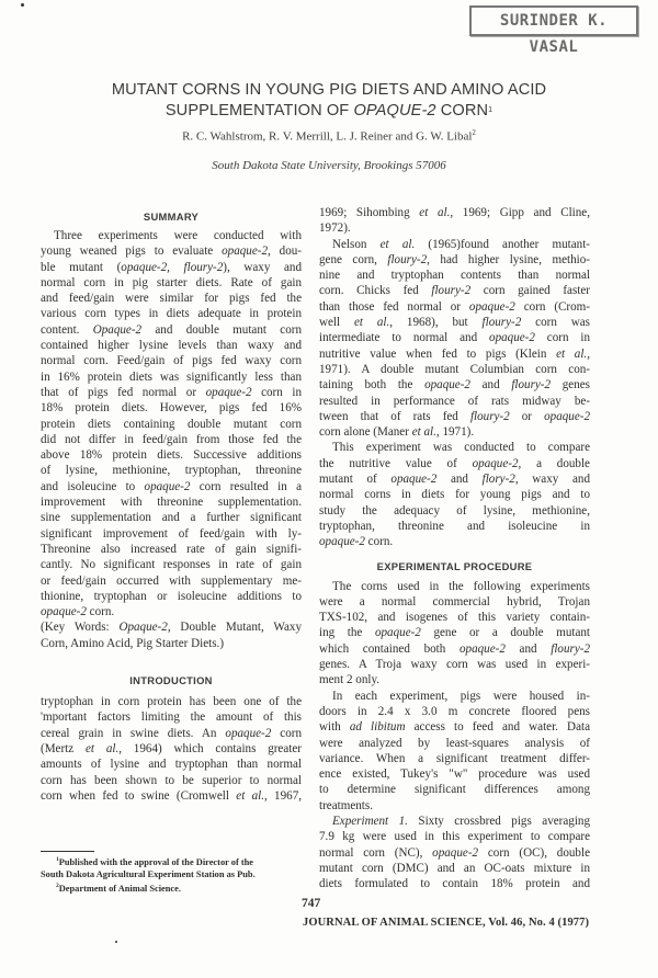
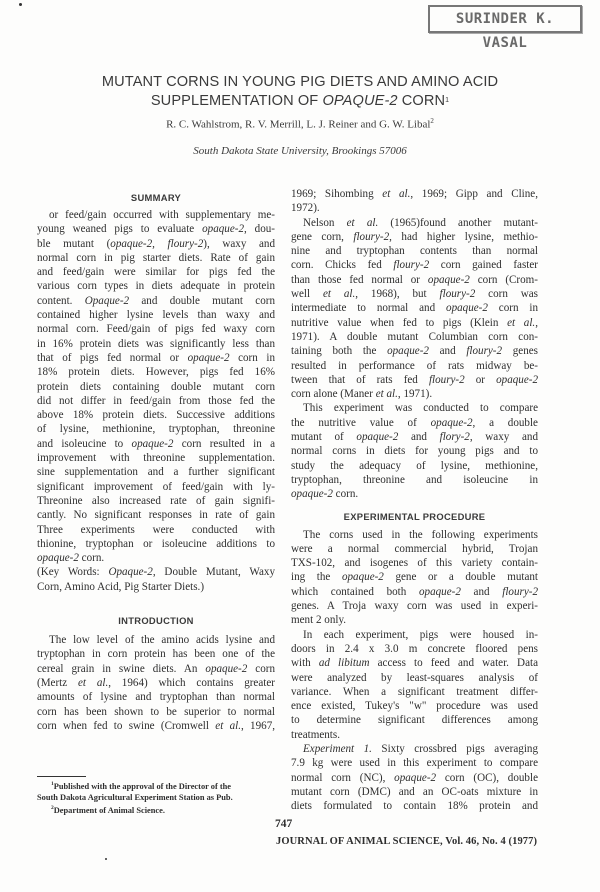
  SURINDER K. VASAL
  MUTANT CORNS IN YOUNG PIG DIETS AND AMINO ACID
  SUPPLEMENTATION OF OPAQUE-2 CORN
  R. C. Wahlstrom, R. V. Merrill, L. J. Reiner and G. W. Libal2
  South Dakota State University, Brookings 57006
  SUMMARY
- Three experiments were conducted with
+ or feed/gain occurred with supplementary me-
  young weaned pigs to evaluate opaque-2, dou-
  ble mutant (opaque-2, floury-2), waxy and
  normal corn in pig starter diets. Rate of gain
  and feed/gain were similar for pigs fed the
  various corn types in diets adequate in protein
  content. Opaque-2 and double mutant corn
  contained higher lysine levels than waxy and
  normal corn. Feed/gain of pigs fed waxy corn
  in 16% protein diets was significantly less than
  that of pigs fed normal or opaque-2 corn in
  18% protein diets. However, pigs fed 16%
  protein diets containing double mutant corn
  did not differ in feed/gain from those fed the
  above 18% protein diets. Successive additions
  of lysine, methionine, tryptophan, threonine
  and isoleucine to opaque-2 corn resulted in a
  improvement with threonine supplementation.
  sine supplementation and a further significant
  significant improvement of feed/gain with ly-
  Threonine also increased rate of gain signifi-
  cantly. No significant responses in rate of gain
- or feed/gain occurred with supplementary me-
+ Three experiments were conducted with
  thionine, tryptophan or isoleucine additions to
  opaque-2 corn.
  (Key Words: Opaque-2, Double Mutant, Waxy
  Corn, Amino Acid, Pig Starter Diets.)
  INTRODUCTION
+ The low level of the amino acids lysine and
  tryptophan in corn protein has been one of the
- 'mportant factors limiting the amount of this
  cereal grain in swine diets. An opaque-2 corn
  (Mertz et al., 1964) which contains greater
  amounts of lysine and tryptophan than normal
  corn has been shown to be superior to normal
  corn when fed to swine (Cromwell et al., 1967,
  1969; Sihombing et al., 1969; Gipp and Cline,
  1972).
  Nelson et al. (1965)found another mutant-
  gene corn, floury-2, had higher lysine, methio-
  nine and tryptophan contents than normal
  corn. Chicks fed floury-2 corn gained faster
  than those fed normal or opaque-2 corn (Crom-
  well et al., 1968), but floury-2 corn was
  intermediate to normal and opaque-2 corn in
  nutritive value when fed to pigs (Klein et al.,
  1971). A double mutant Columbian corn con-
  taining both the opaque-2 and floury-2 genes
  resulted in performance of rats midway be-
  tween that of rats fed floury-2 or opaque-2
  corn alone (Maner et al., 1971).
  This experiment was conducted to compare
  the nutritive value of opaque-2, a double
  mutant of opaque-2 and flory-2, waxy and
  normal corns in diets for young pigs and to
  study the adequacy of lysine, methionine,
  tryptophan, threonine and isoleucine in
  opaque-2 corn.
  EXPERIMENTAL PROCEDURE
  The corns used in the following experiments
  were a normal commercial hybrid, Trojan
  TXS-102, and isogenes of this variety contain-
  ing the opaque-2 gene or a double mutant
  which contained both opaque-2 and floury-2
  genes. A Troja waxy corn was used in experi-
  ment 2 only.
  In each experiment, pigs were housed in-
  doors in 2.4 x 3.0 m concrete floored pens
  with ad libitum access to feed and water. Data
  were analyzed by least-squares analysis of
  variance. When a significant treatment differ-
  ence existed, Tukey's "w" procedure was used
  to determine significant differences among
  treatments.
  Experiment 1. Sixty crossbred pigs averaging
  7.9 kg were used in this experiment to compare
  normal corn (NC), opaque-2 corn (OC), double
  mutant corn (DMC) and an OC-oats mixture in
  diets formulated to contain 18% protein and
  Published with the approval of the Director of the
  South Dakota Agricultural Experiment Station as Pub.
  Department of Animal Science.
  747
  JOURNAL OF ANIMAL SCIENCE, Vol. 46, No. 4 (1977)
